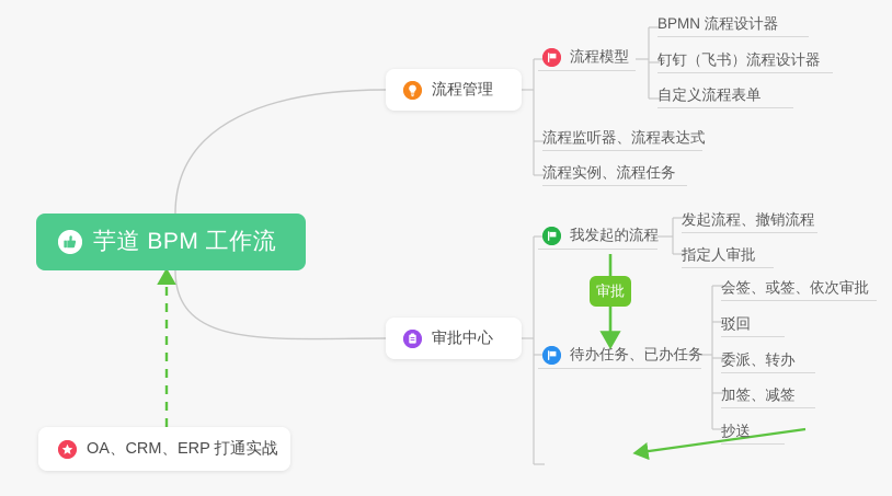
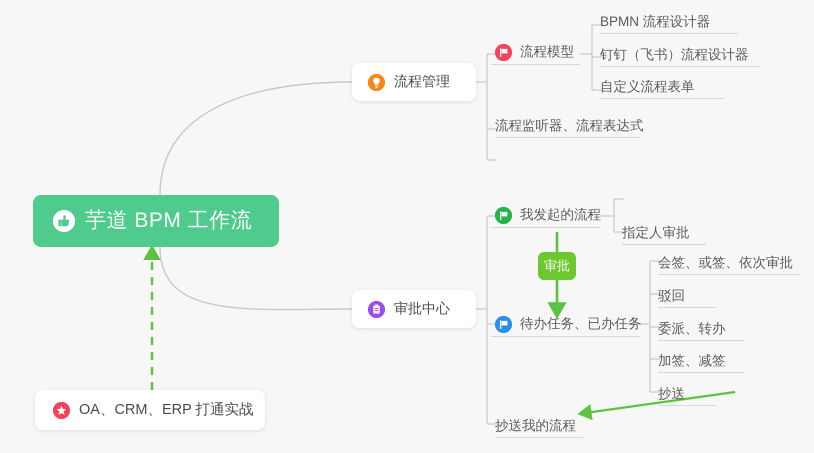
  芋道 BPM 工作流
  流程管理
  流程模型
  BPMN 流程设计器
  钉钉（飞书）流程设计器
  自定义流程表单
  流程监听器、流程表达式
- 流程实例、流程任务
  审批中心
  我发起的流程
- 发起流程、撤销流程
  指定人审批
  审批
  待办任务、已办任务
  会签、或签、依次审批
  驳回
  委派、转办
  加签、减签
  抄送
+ 抄送我的流程
  OA、CRM、ERP 打通实战
